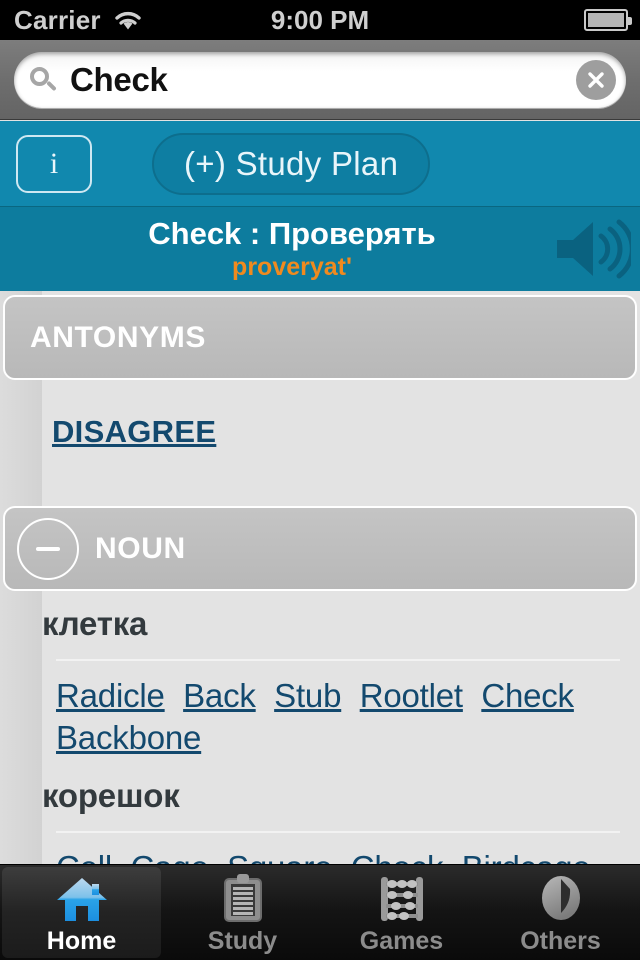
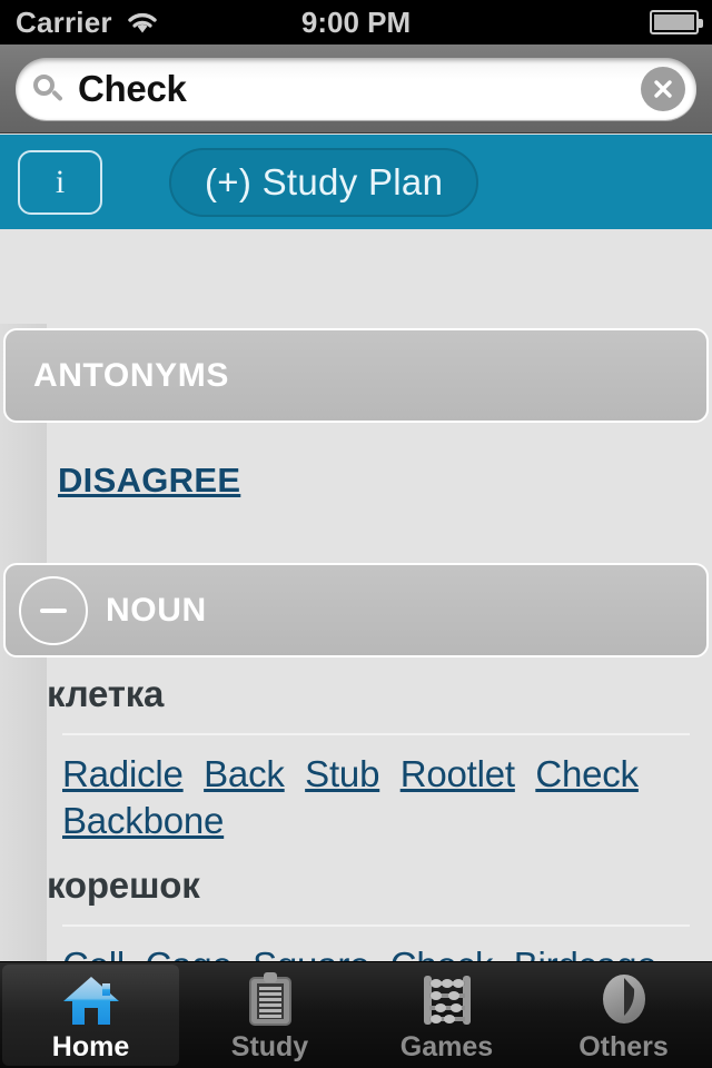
  Carrier
  9:00 PM
  Check
  i
  (+) Study Plan
- Check : Проверять
- proveryat'
  ANTONYMS
  DISAGREE
  NOUN
  клетка
  Radicle Back Stub Rootlet Check Backbone
  корешок
  Home
  Study
  Games
  Others
